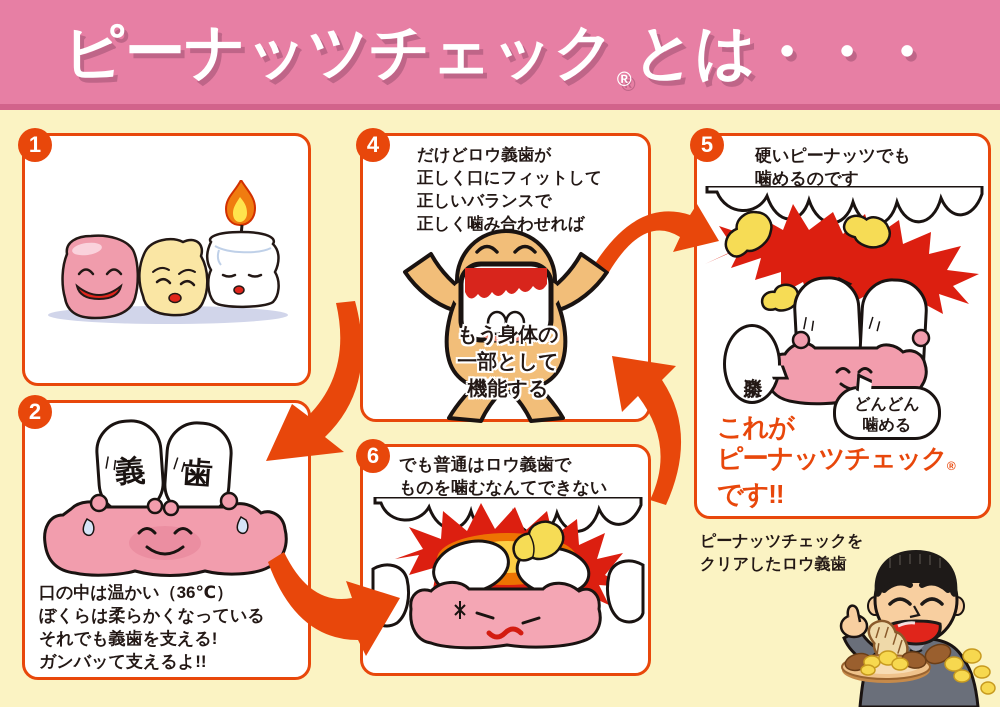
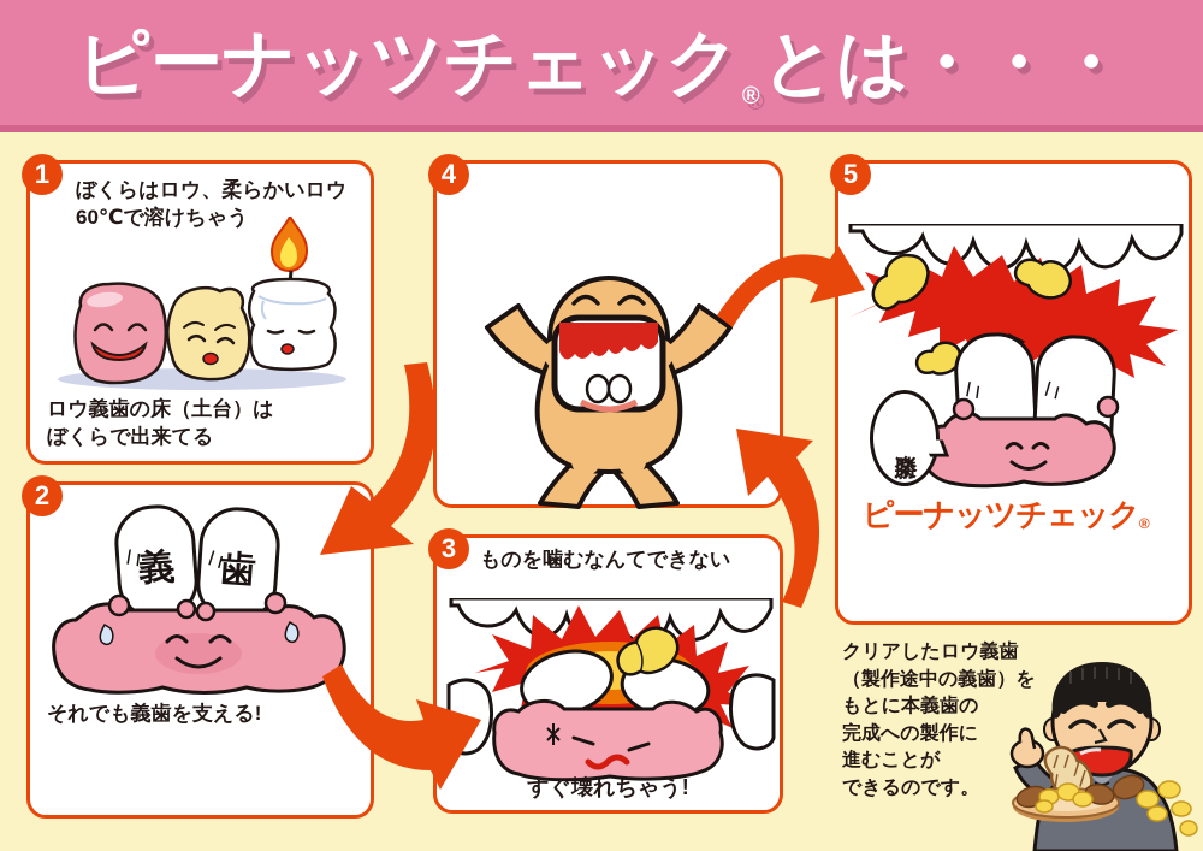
  ピーナッツチェック®とは・・・
  1
+ ぼくらはロウ、柔らかいロウ
+ 60℃で溶けちゃう
+ ロウ義歯の床（土台）は
+ ぼくらで出来てる
  2
- 口の中は温かい（36℃）
- ぼくらは柔らかくなっている
  それでも義歯を支える!
- ガンバッて支えるよ!!
  4
- だけどロウ義歯が
- 正しく口にフィットして
- 正しいバランスで
- 正しく噛み合わせれば
- もう身体の
- 一部として
- 機能する
- 6
+ 3
- でも普通はロウ義歯で
  ものを噛むなんてできない
+ すぐ壊れちゃう!
  5
- 硬いピーナッツでも
- 噛めるのです
- どんどん
- 噛める
- これが
  ピーナッツチェック®
- です!!
- ピーナッツチェックを
  クリアしたロウ義歯
+ （製作途中の義歯）を
+ もとに本義歯の
+ 完成への製作に
+ 進むことが
+ できるのです。
